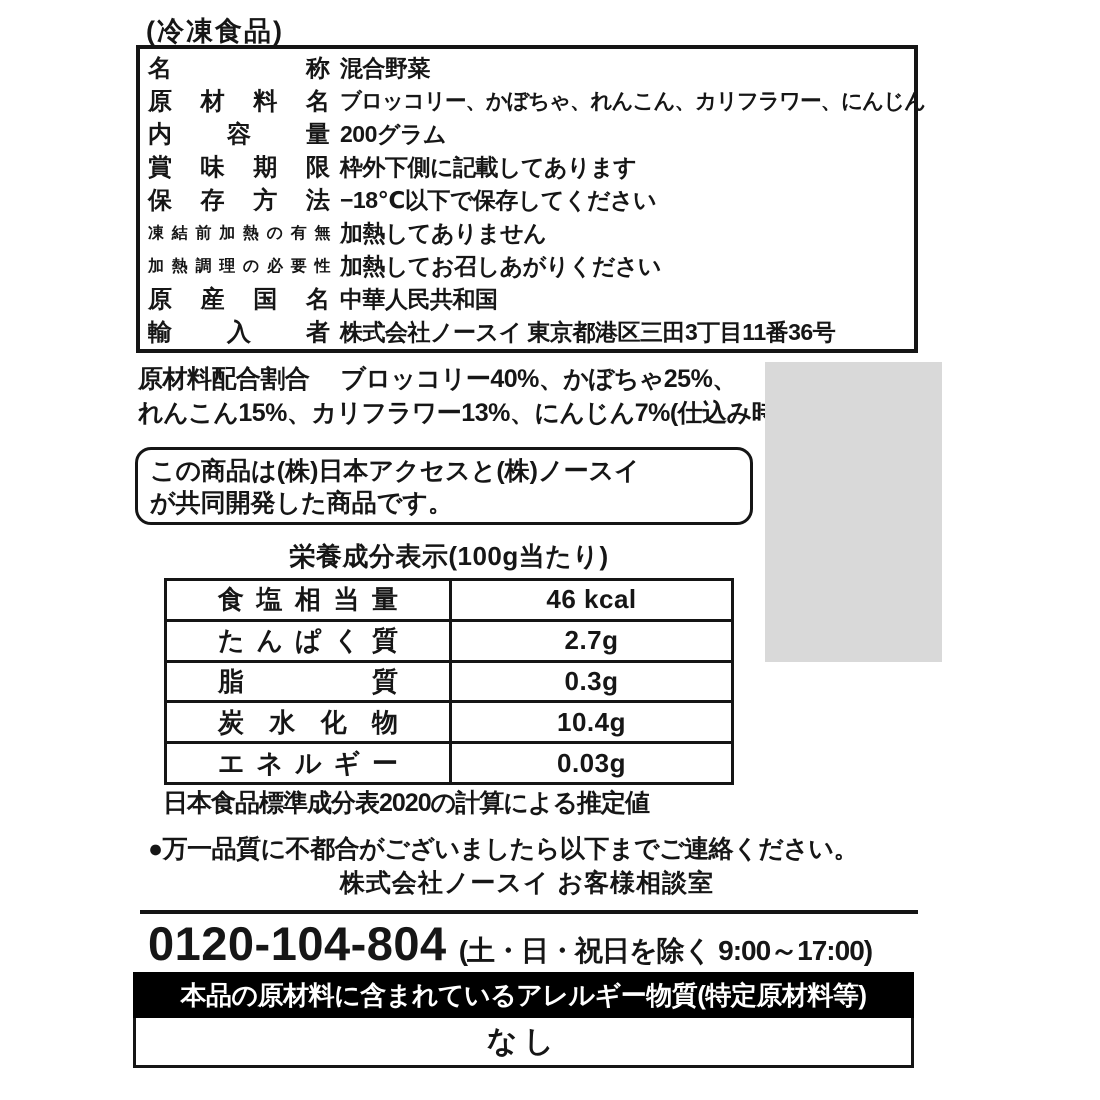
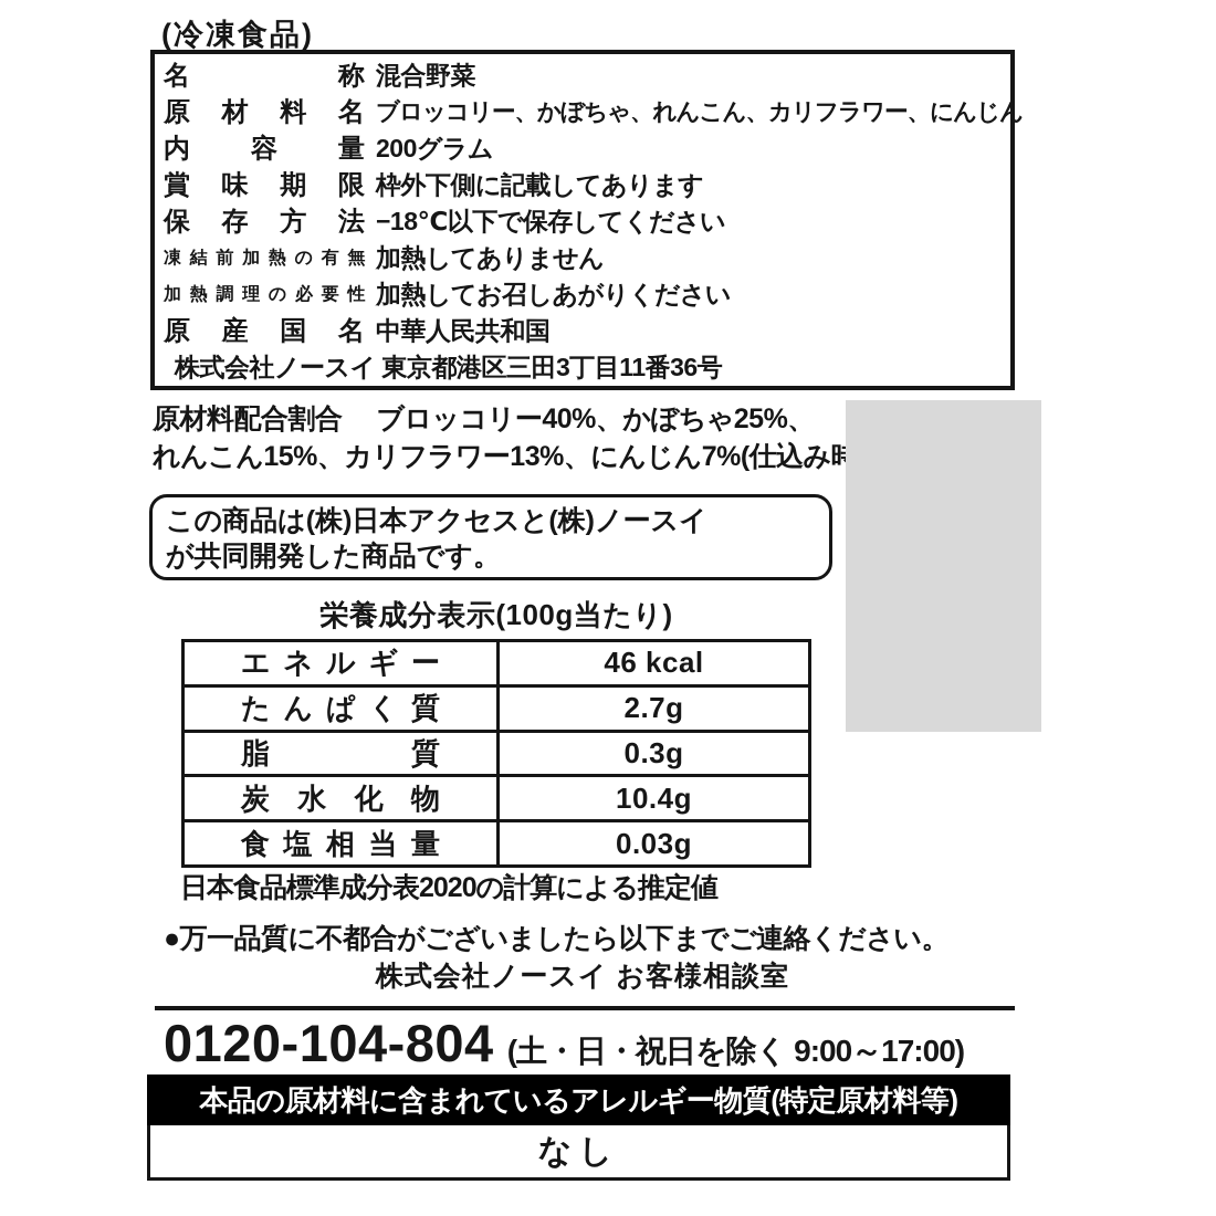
  (冷凍食品)
  名称
  混合野菜
  原材料名
  ブロッコリー、かぼちゃ、れんこん、カリフラワー、にんじん
  内容量
  200グラム
  賞味期限
  枠外下側に記載してあります
  保存方法
  −18℃以下で保存してください
  凍結前加熱の有無
  加熱してありません
  加熱調理の必要性
  加熱してお召しあがりください
  原産国名
  中華人民共和国
- 輸入者
  株式会社ノースイ 東京都港区三田3丁目11番36号
  原材料配合割合 ブロッコリー40%、かぼちゃ25%、
  れんこん15%、カリフラワー13%、にんじん7%(仕込み時
  この商品は(株)日本アクセスと(株)ノースイ
  が共同開発した商品です。
  栄養成分表示(100g当たり)
- 食塩相当量
+ エネルギー
  46 kcal
  たんぱく質
  2.7g
  脂質
  0.3g
  炭水化物
  10.4g
- エネルギー
+ 食塩相当量
  0.03g
  日本食品標準成分表2020の計算による推定値
  ●万一品質に不都合がございましたら以下までご連絡ください。
  株式会社ノースイ お客様相談室
  0120-104-804
  (土・日・祝日を除く 9:00～17:00)
  本品の原材料に含まれているアレルギー物質(特定原材料等)
  なし
